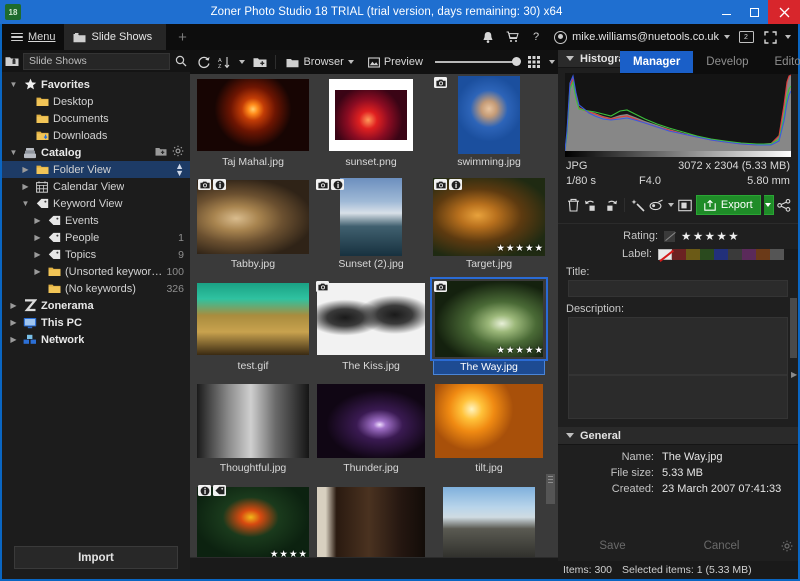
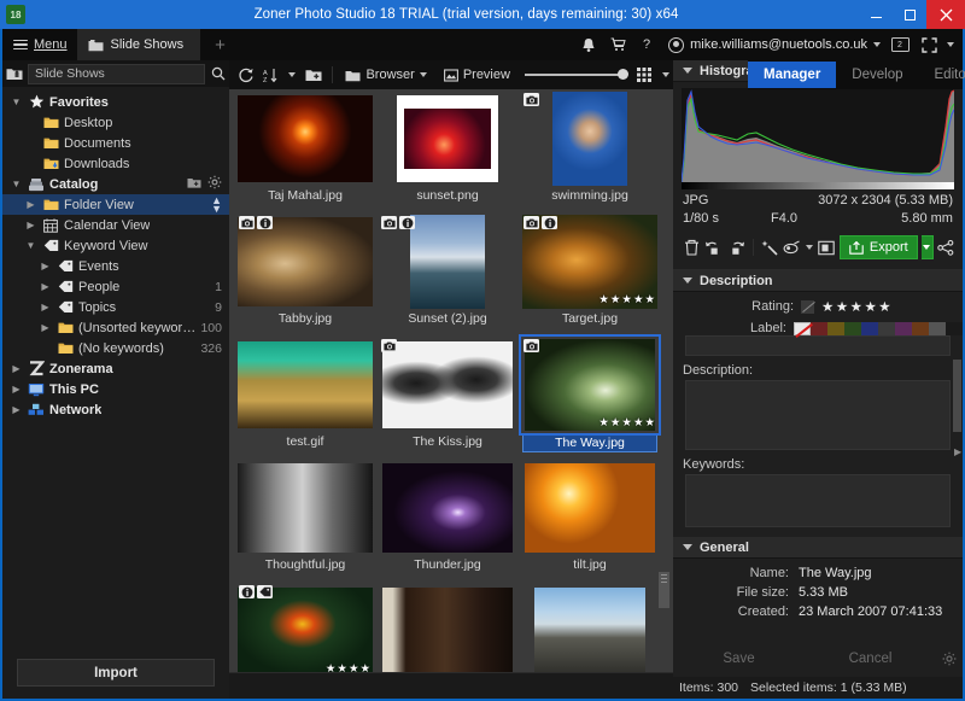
  18
  Zoner Photo Studio 18 TRIAL (trial version, days remaining: 30) x64
  Menu
  Slide Shows
  +
  ?
  mike.williams@nuetools.co.uk
  Slide Shows
  ▼
  Favorites
  Desktop
  Documents
  Downloads
  ▼
  Catalog
  ▶
  Folder View
  ▲
  ▼
  ▶
  Calendar View
  ▼
  Keyword View
  ▶
  Events
  ▶
  People
  1
  ▶
  Topics
  9
  ▶
  (Unsorted keywords
  100
  (No keywords)
  326
  ▶
  Zonerama
  ▶
  This PC
  ▶
  Network
  Import
  Browser
  Preview
  Taj Mahal.jpg
  sunset.png
  swimming.jpg
  Tabby.jpg
  Sunset (2).jpg
  ★
  ★
  ★
  ★
  ★
  Target.jpg
  test.gif
  The Kiss.jpg
  ★
  ★
  ★
  ★
  ★
  The Way.jpg
  Thoughtful.jpg
  Thunder.jpg
  tilt.jpg
  ★
  ★
  ★
  ★
  Histogr
  JPG
  3072 x 2304 (5.33 MB)
  1/80 s
  F4.0
  5.80 mm
  Export
+ Description
  Rating:
  ★
  ★
  ★
  ★
  ★
  Label:
- Title:
  Description:
+ Keywords:
  General
  Name:
  The Way.jpg
  File size:
  5.33 MB
  Created:
  23 March 2007 07:41:33
  ▶
  Save
  Cancel
  Manager
  Develop
  Edito
  Items: 300
  Selected items: 1 (5.33 MB)
